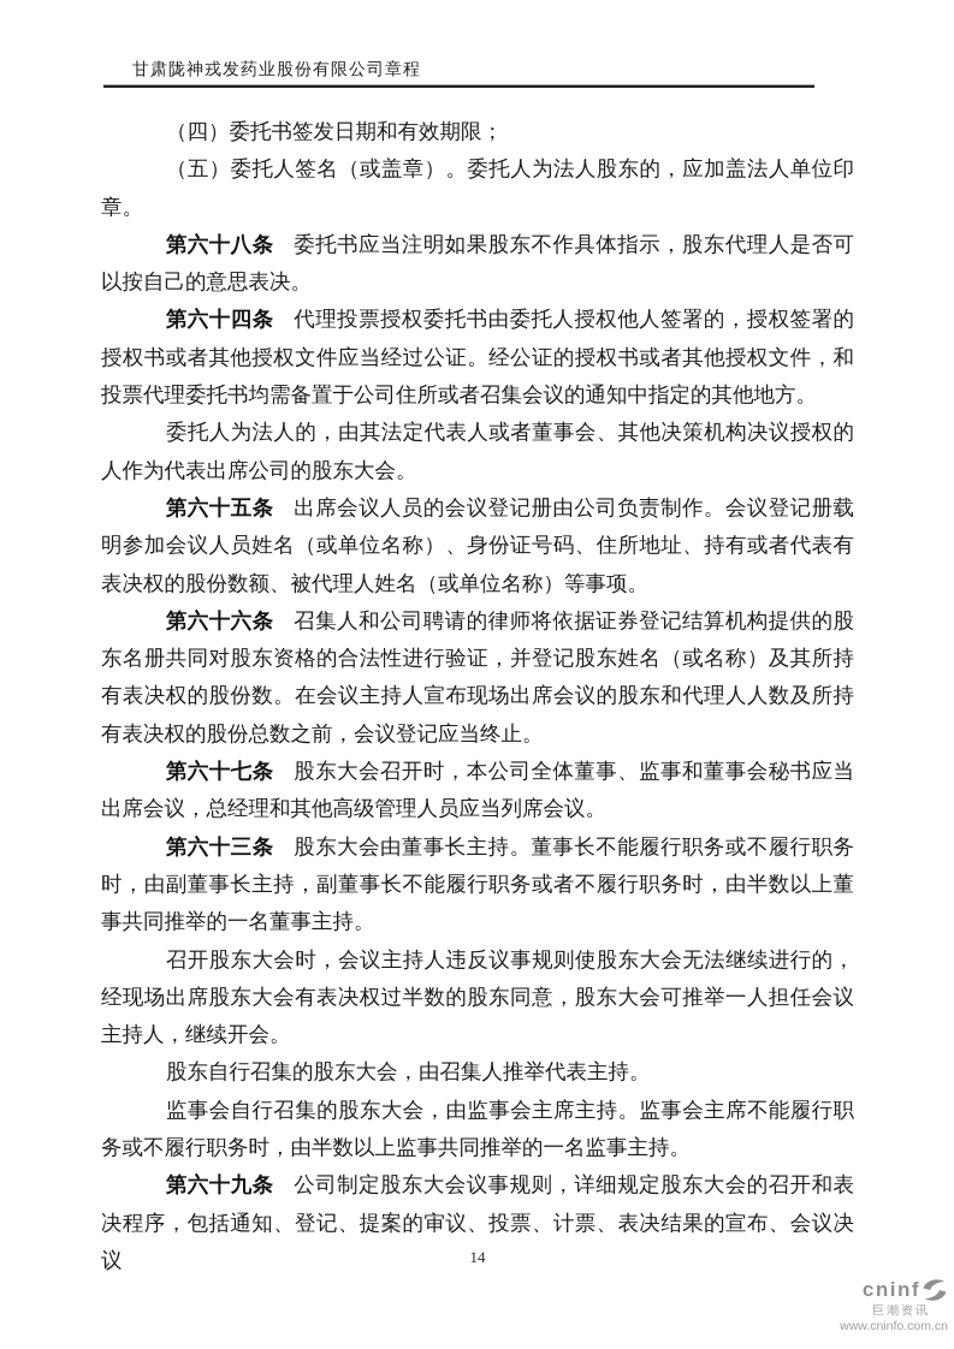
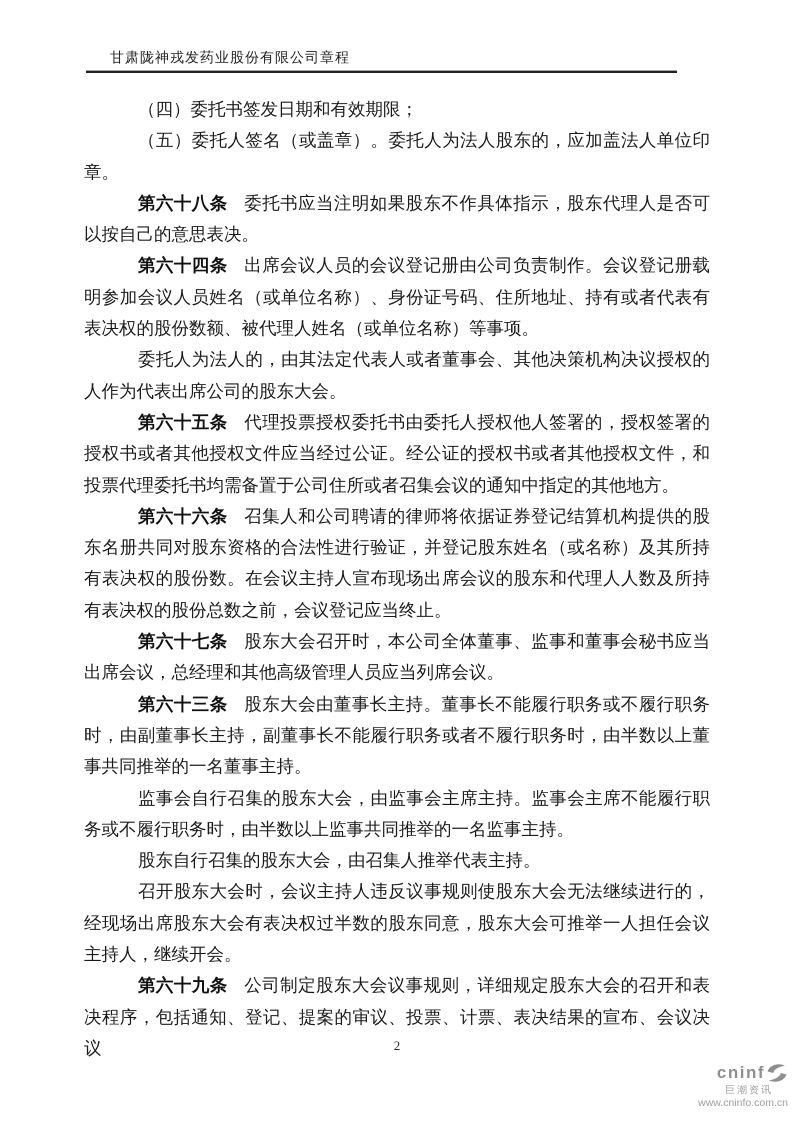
  甘肃陇神戎发药业股份有限公司章程
  （四）委托书签发日期和有效期限；
  （五）委托人签名（或盖章）。委托人为法人股东的，应加盖法人单位印章。
  第六十八条 委托书应当注明如果股东不作具体指示，股东代理人是否可以按自己的意思表决。
- 第六十四条 代理投票授权委托书由委托人授权他人签署的，授权签署的授权书或者其他授权文件应当经过公证。经公证的授权书或者其他授权文件，和投票代理委托书均需备置于公司住所或者召集会议的通知中指定的其他地方。
+ 第六十四条 出席会议人员的会议登记册由公司负责制作。会议登记册载明参加会议人员姓名（或单位名称）、身份证号码、住所地址、持有或者代表有表决权的股份数额、被代理人姓名（或单位名称）等事项。
  委托人为法人的，由其法定代表人或者董事会、其他决策机构决议授权的人作为代表出席公司的股东大会。
- 第六十五条 出席会议人员的会议登记册由公司负责制作。会议登记册载明参加会议人员姓名（或单位名称）、身份证号码、住所地址、持有或者代表有表决权的股份数额、被代理人姓名（或单位名称）等事项。
+ 第六十五条 代理投票授权委托书由委托人授权他人签署的，授权签署的授权书或者其他授权文件应当经过公证。经公证的授权书或者其他授权文件，和投票代理委托书均需备置于公司住所或者召集会议的通知中指定的其他地方。
  第六十六条 召集人和公司聘请的律师将依据证券登记结算机构提供的股东名册共同对股东资格的合法性进行验证，并登记股东姓名（或名称）及其所持有表决权的股份数。在会议主持人宣布现场出席会议的股东和代理人人数及所持有表决权的股份总数之前，会议登记应当终止。
  第六十七条 股东大会召开时，本公司全体董事、监事和董事会秘书应当出席会议，总经理和其他高级管理人员应当列席会议。
  第六十三条 股东大会由董事长主持。董事长不能履行职务或不履行职务时，由副董事长主持，副董事长不能履行职务或者不履行职务时，由半数以上董事共同推举的一名董事主持。
- 召开股东大会时，会议主持人违反议事规则使股东大会无法继续进行的，经现场出席股东大会有表决权过半数的股东同意，股东大会可推举一人担任会议主持人，继续开会。
+ 监事会自行召集的股东大会，由监事会主席主持。监事会主席不能履行职务或不履行职务时，由半数以上监事共同推举的一名监事主持。
  股东自行召集的股东大会，由召集人推举代表主持。
- 监事会自行召集的股东大会，由监事会主席主持。监事会主席不能履行职务或不履行职务时，由半数以上监事共同推举的一名监事主持。
+ 召开股东大会时，会议主持人违反议事规则使股东大会无法继续进行的，经现场出席股东大会有表决权过半数的股东同意，股东大会可推举一人担任会议主持人，继续开会。
  第六十九条 公司制定股东大会议事规则，详细规定股东大会的召开和表决程序，包括通知、登记、提案的审议、投票、计票、表决结果的宣布、会议决议
- 14
+ 2
  cninf
  巨潮资讯
  www.cninfo.com.cn
